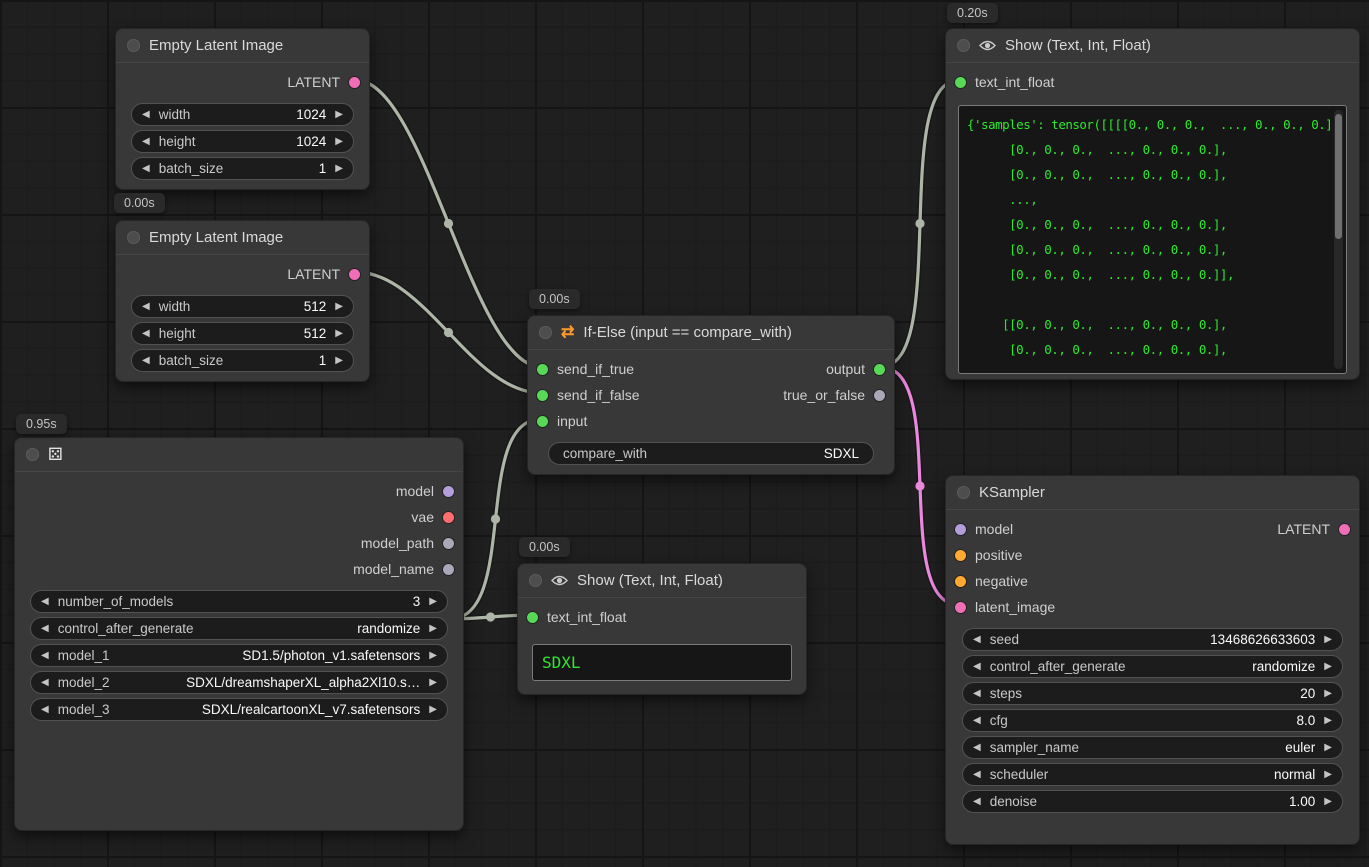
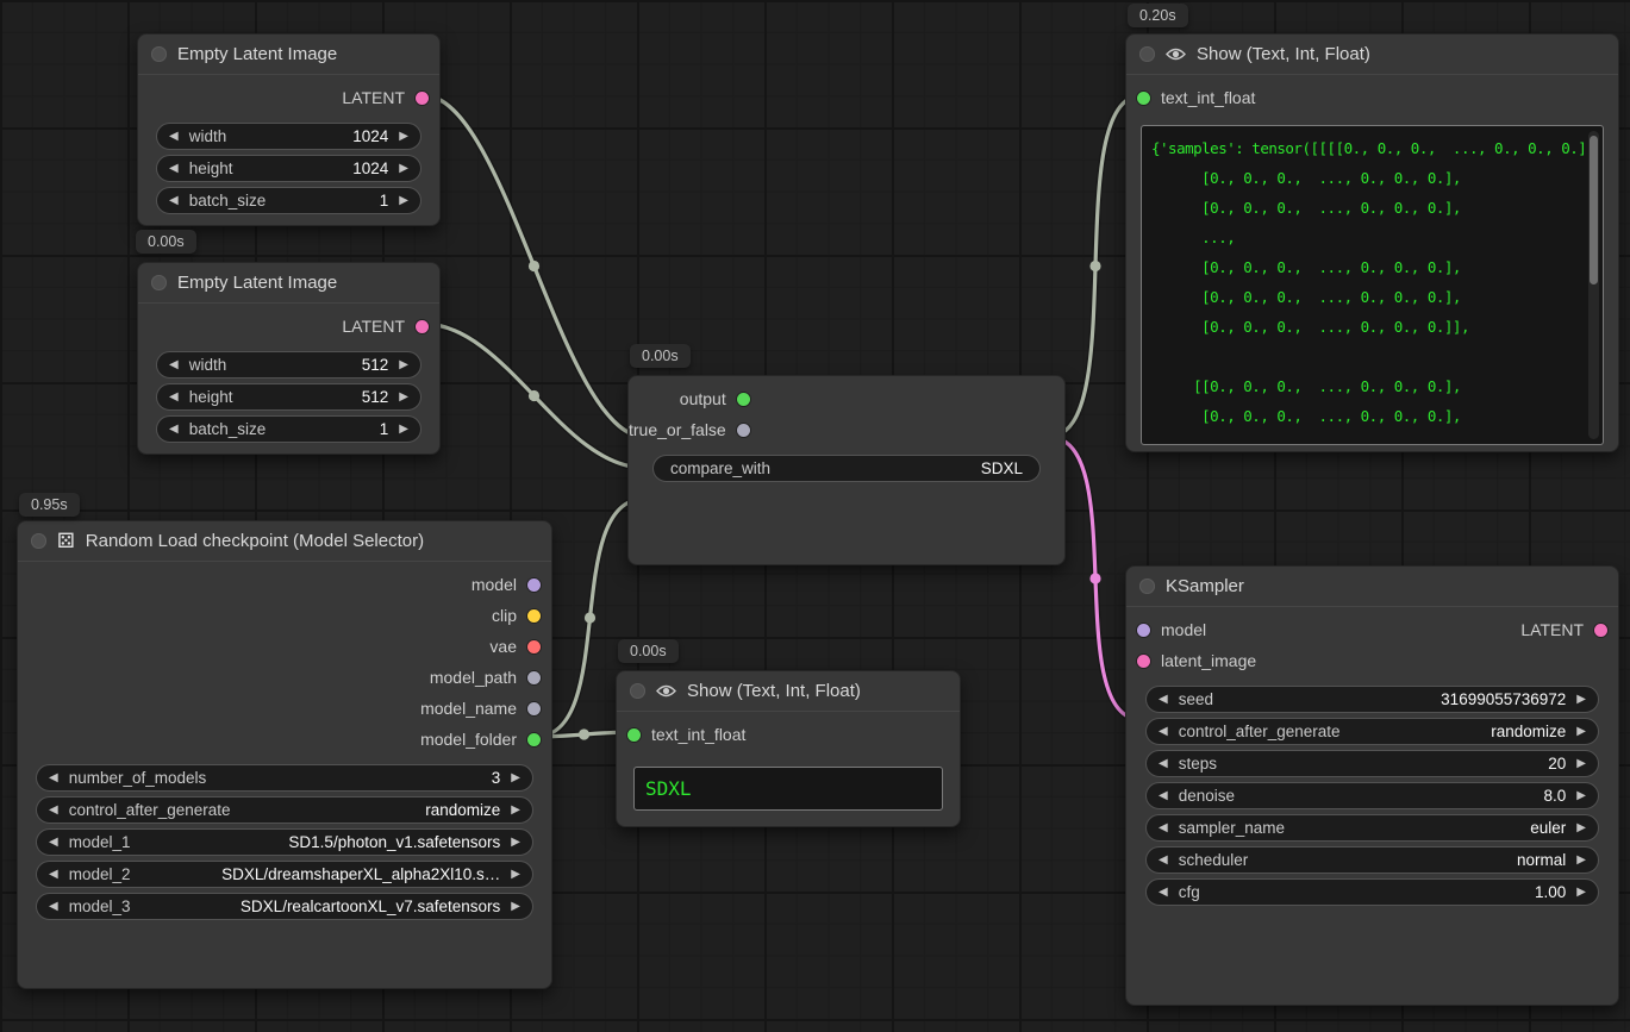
  0.00s
  0.95s
  0.00s
  0.00s
  0.20s
  Empty Latent Image
  LATENT
  ◀
  width
  1024
  ▶
  ◀
  height
  1024
  ▶
  ◀
  batch_size
  1
  ▶
  Empty Latent Image
  LATENT
  ◀
  width
  512
  ▶
  ◀
  height
  512
  ▶
  ◀
  batch_size
  1
  ▶
  ⚄
+ Random Load checkpoint (Model Selector)
  model
+ clip
  vae
  model_path
  model_name
+ model_folder
  ◀
  number_of_models
  3
  ▶
  ◀
  control_after_generate
  randomize
  ▶
  ◀
  model_1
  SD1.5/photon_v1.safetensors
  ▶
  ◀
  model_2
  SDXL/dreamshaperXL_alpha2Xl10.s…
  ▶
  ◀
  model_3
  SDXL/realcartoonXL_v7.safetensors
  ▶
- ⇄
- If-Else (input == compare_with)
- send_if_true
- send_if_false
- input
  output
  true_or_false
  compare_with
  SDXL
  Show (Text, Int, Float)
  text_int_float
  SDXL
  Show (Text, Int, Float)
  text_int_float
  {'samples': tensor([[[[0., 0., 0., ..., 0., 0., 0.]
  [0., 0., 0., ..., 0., 0., 0.],
  [0., 0., 0., ..., 0., 0., 0.],
  ...,
  [0., 0., 0., ..., 0., 0., 0.],
  [0., 0., 0., ..., 0., 0., 0.],
  [0., 0., 0., ..., 0., 0., 0.]],
  [[0., 0., 0., ..., 0., 0., 0.],
  [0., 0., 0., ..., 0., 0., 0.],
  KSampler
  model
  LATENT
- positive
- negative
  latent_image
  ◀
  seed
- 13468626633603
+ 31699055736972
  ▶
  ◀
  control_after_generate
  randomize
  ▶
  ◀
  steps
  20
  ▶
  ◀
- cfg
+ denoise
  8.0
  ▶
  ◀
  sampler_name
  euler
  ▶
  ◀
  scheduler
  normal
  ▶
  ◀
- denoise
+ cfg
  1.00
  ▶
